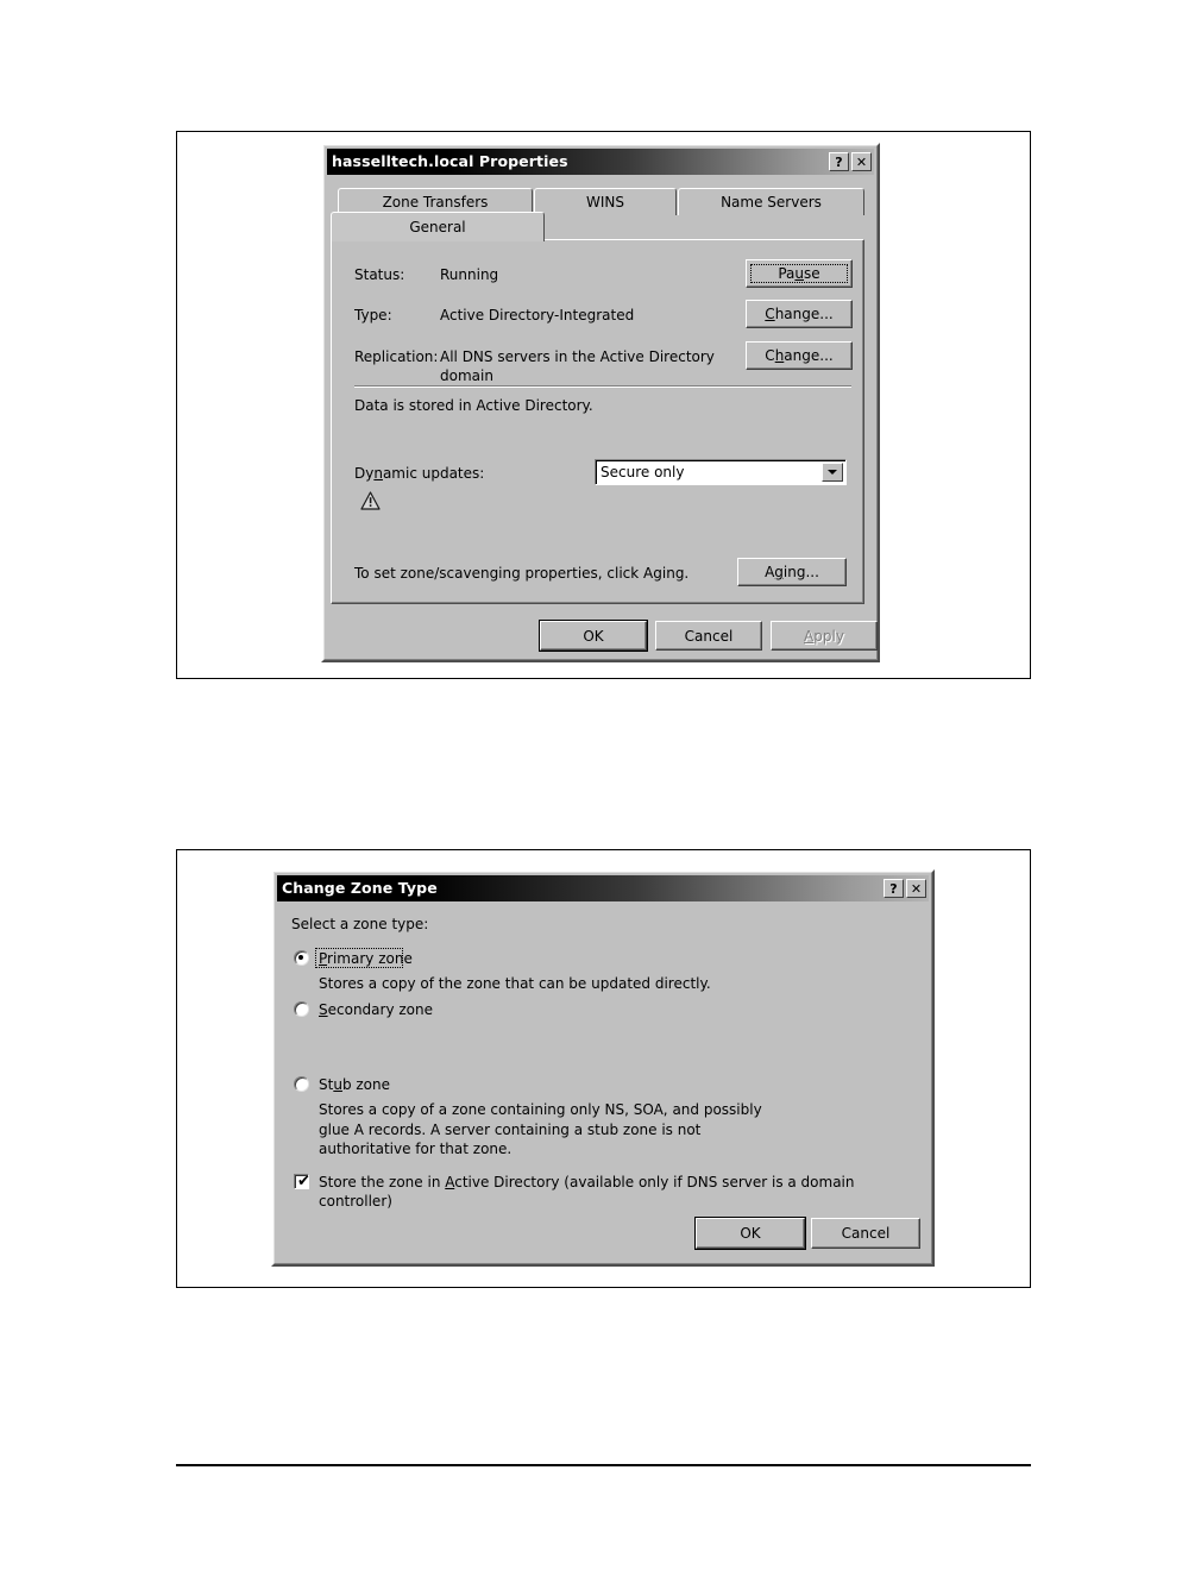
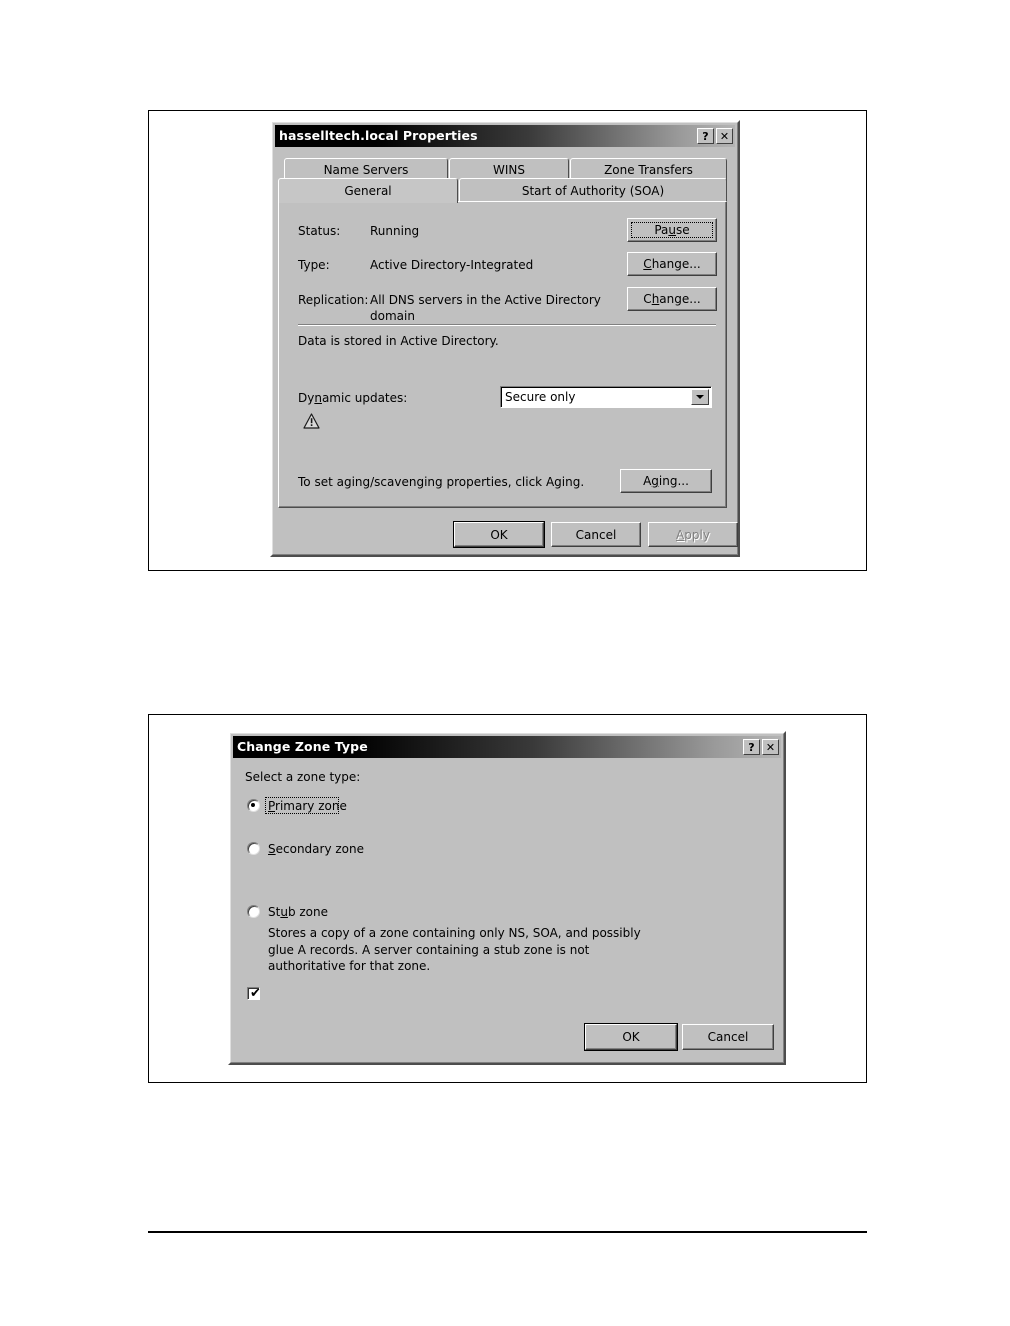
  hasselltech.local Properties
  ?
  ✕
- Zone Transfers
+ Name Servers
  WINS
- Name Servers
+ Zone Transfers
  General
+ Start of Authority (SOA)
  Status:
  Running
  Pause
  Type:
  Active Directory-Integrated
  Change...
  Replication:
  All DNS servers in the Active Directory
  domain
  Change...
  Data is stored in Active Directory.
  Dynamic updates:
  Secure only
- To set zone/scavenging properties, click Aging.
+ To set aging/scavenging properties, click Aging.
  Aging...
  OK
  Cancel
  Apply
  Change Zone Type
  ?
  ✕
  Select a zone type:
  Primary zone
- Stores a copy of the zone that can be updated directly.
  Secondary zone
  Stub zone
  Stores a copy of a zone containing only NS, SOA, and possibly
  glue A records. A server containing a stub zone is not
  authoritative for that zone.
  ✔
- Store the zone in Active Directory (available only if DNS server is a domain controller)
  OK
  Cancel
